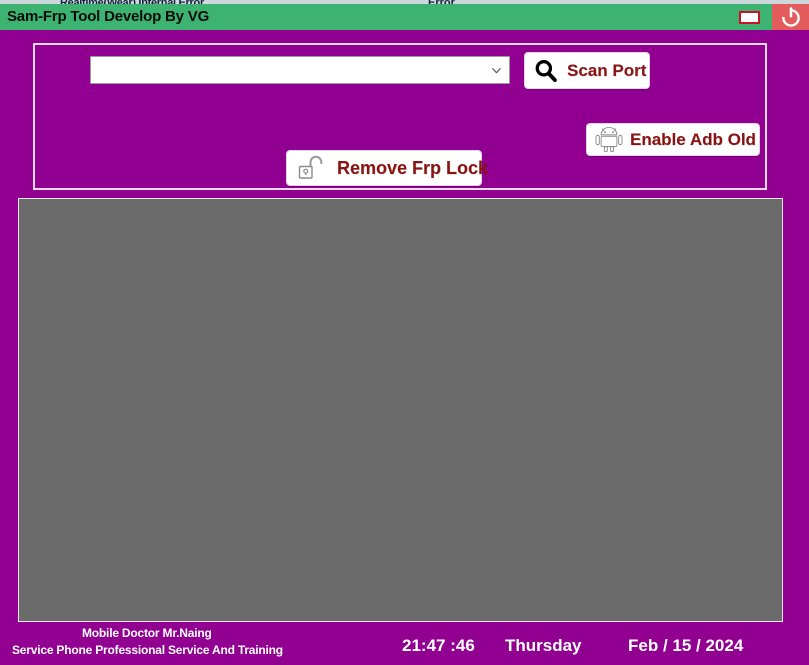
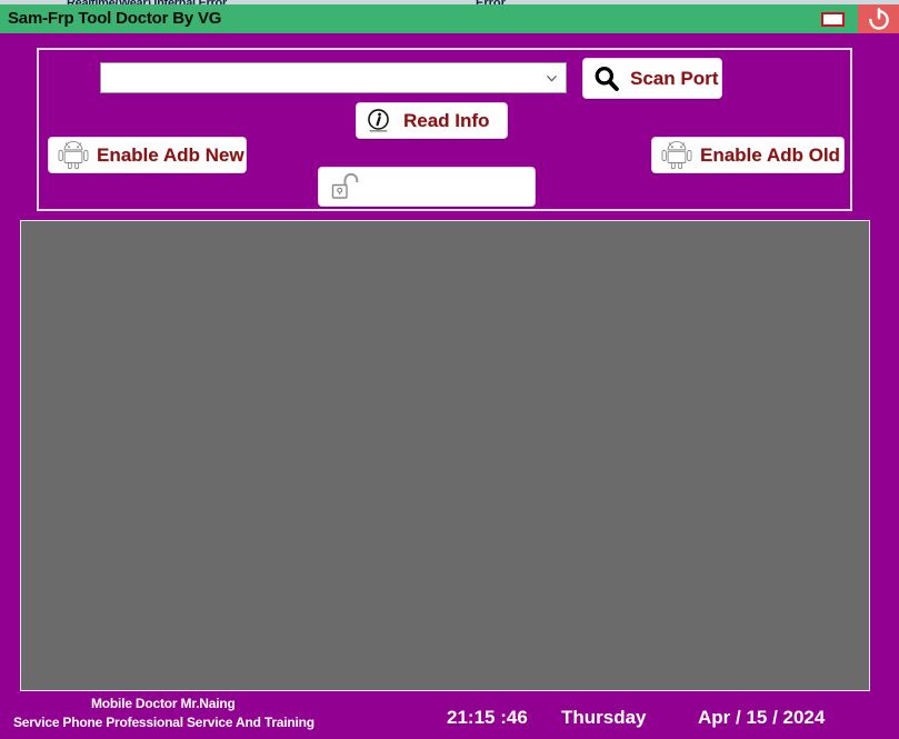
  Realtime(Wear) Internal Error
  Error
- Sam-Frp Tool Develop By VG
+ Sam-Frp Tool Doctor By VG
  Scan Port
+ Read Info
+ Enable Adb New
  Enable Adb Old
- Remove Frp Lock
  Mobile Doctor Mr.Naing
  Service Phone Professional Service And Training
- 21:47 :46
+ 21:15 :46
  Thursday
- Feb / 15 / 2024
+ Apr / 15 / 2024
